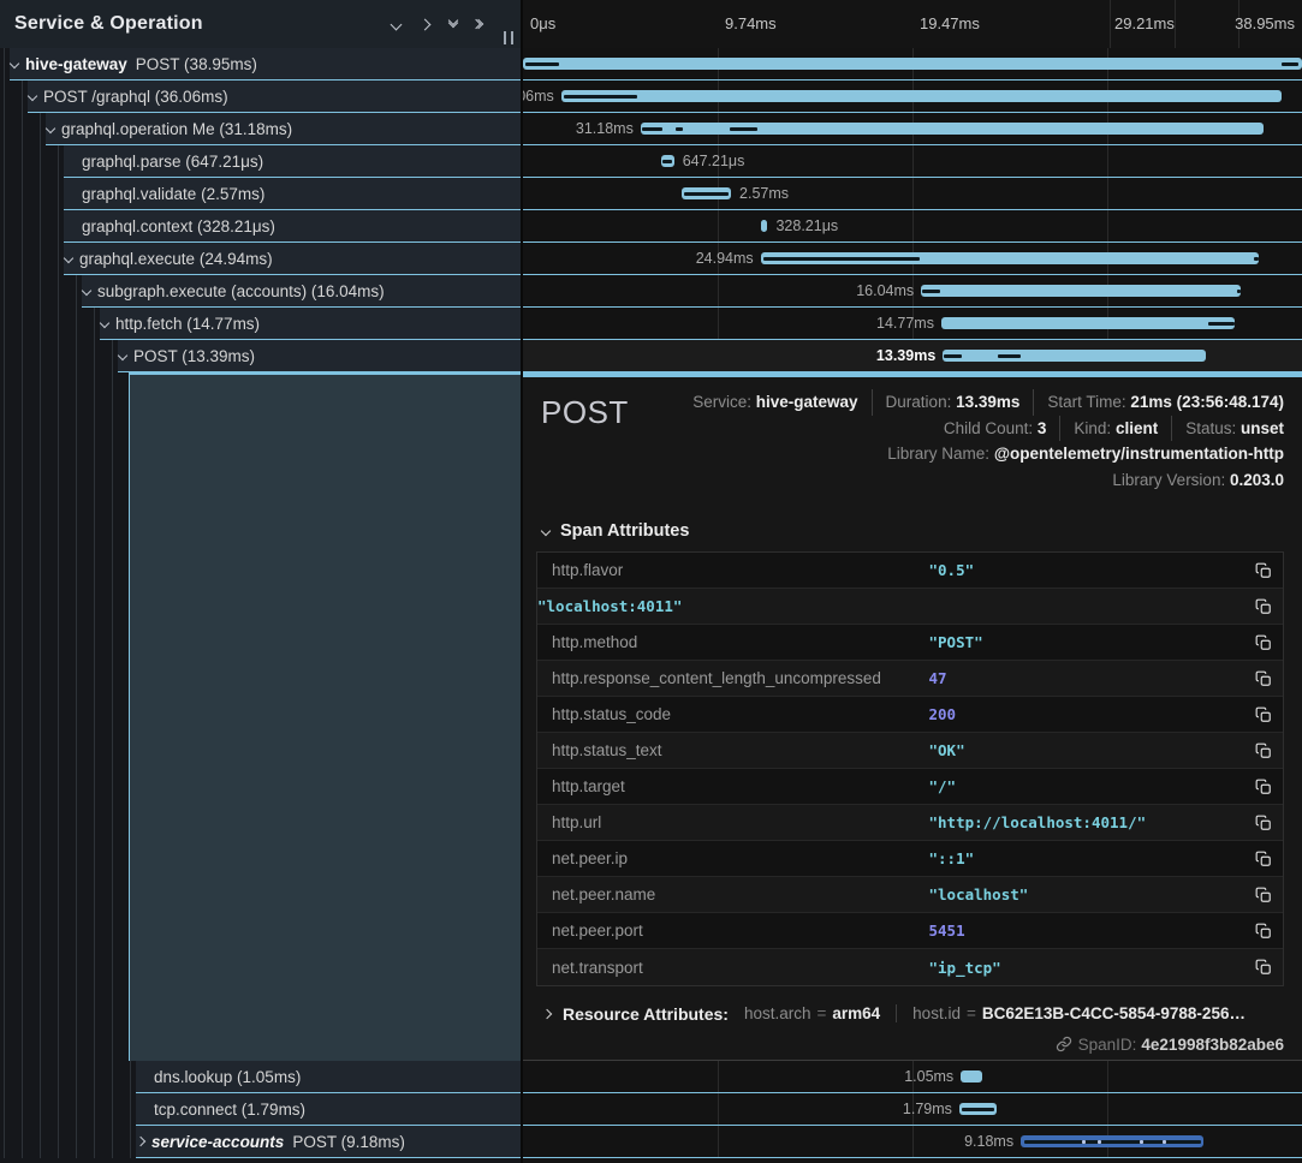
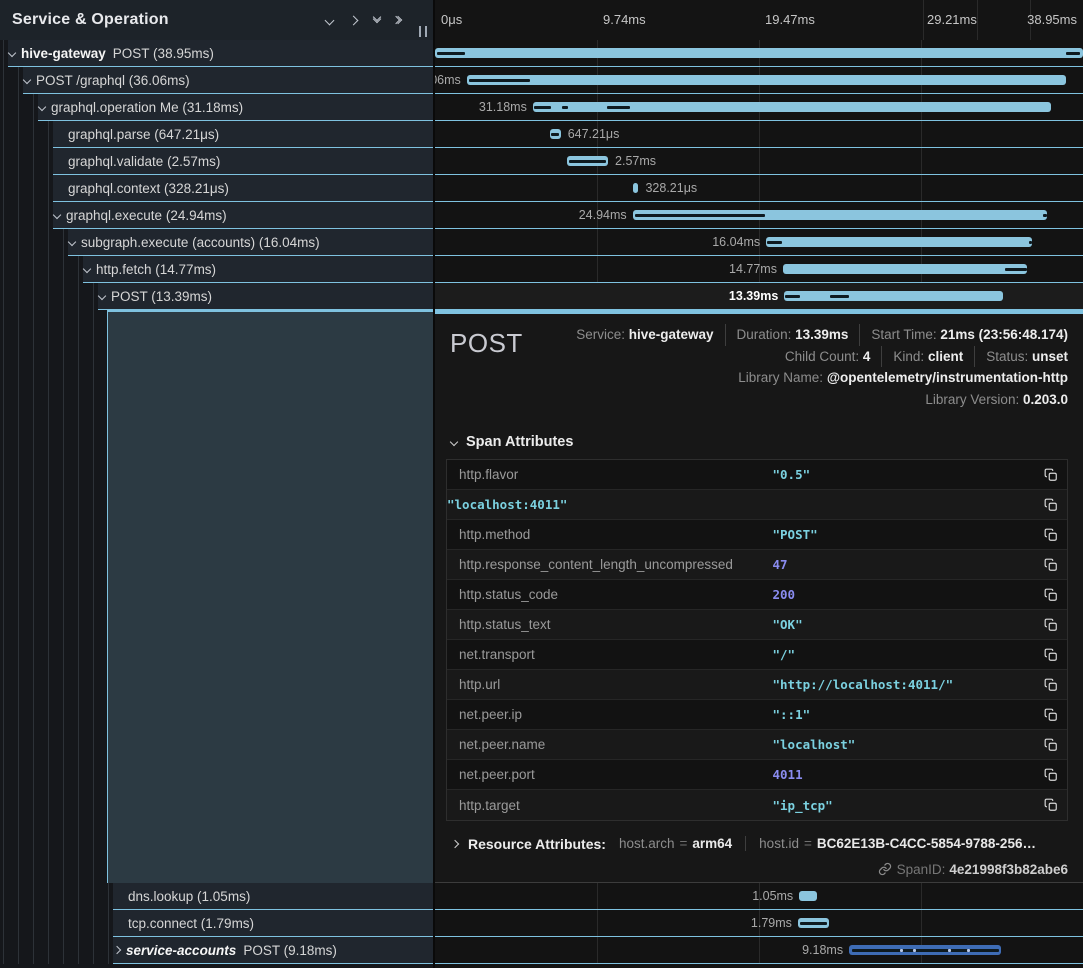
  Service & Operation
  0μs
  9.74ms
  19.47ms
  29.21ms
  38.95ms
  hive-gateway
  POST (38.95ms)
  POST /graphql (36.06ms)
  graphql.operation Me (31.18ms)
  31.18ms
  graphql.parse (647.21μs)
  647.21μs
  graphql.validate (2.57ms)
  2.57ms
  graphql.context (328.21μs)
  328.21μs
  graphql.execute (24.94ms)
  24.94ms
  subgraph.execute (accounts) (16.04ms)
  16.04ms
  http.fetch (14.77ms)
  14.77ms
  POST (13.39ms)
  13.39ms
  POST
  Service: hive-gateway Duration: 13.39ms Start Time: 21ms (23:56:48.174)
- Child Count: 3 Kind: client Status: unset
+ Child Count: 4 Kind: client Status: unset
  Library Name: @opentelemetry/instrumentation-http
  Library Version: 0.203.0
  Span Attributes
  http.flavor
  "0.5"
  "localhost:4011"
  http.method
  "POST"
  http.response_content_length_uncompressed
  47
  http.status_code
  200
  http.status_text
  "OK"
- http.target
+ net.transport
  "/"
  http.url
  "http://localhost:4011/"
  net.peer.ip
  "::1"
  net.peer.name
  "localhost"
  net.peer.port
- 5451
+ 4011
- net.transport
+ http.target
  "ip_tcp"
  Resource Attributes:
  host.arch = arm64 host.id = BC62E13B-C4CC-5854-9788-256…
  SpanID: 4e21998f3b82abe6
  dns.lookup (1.05ms)
  1.05ms
  tcp.connect (1.79ms)
  1.79ms
  service-accounts
  POST (9.18ms)
  9.18ms
